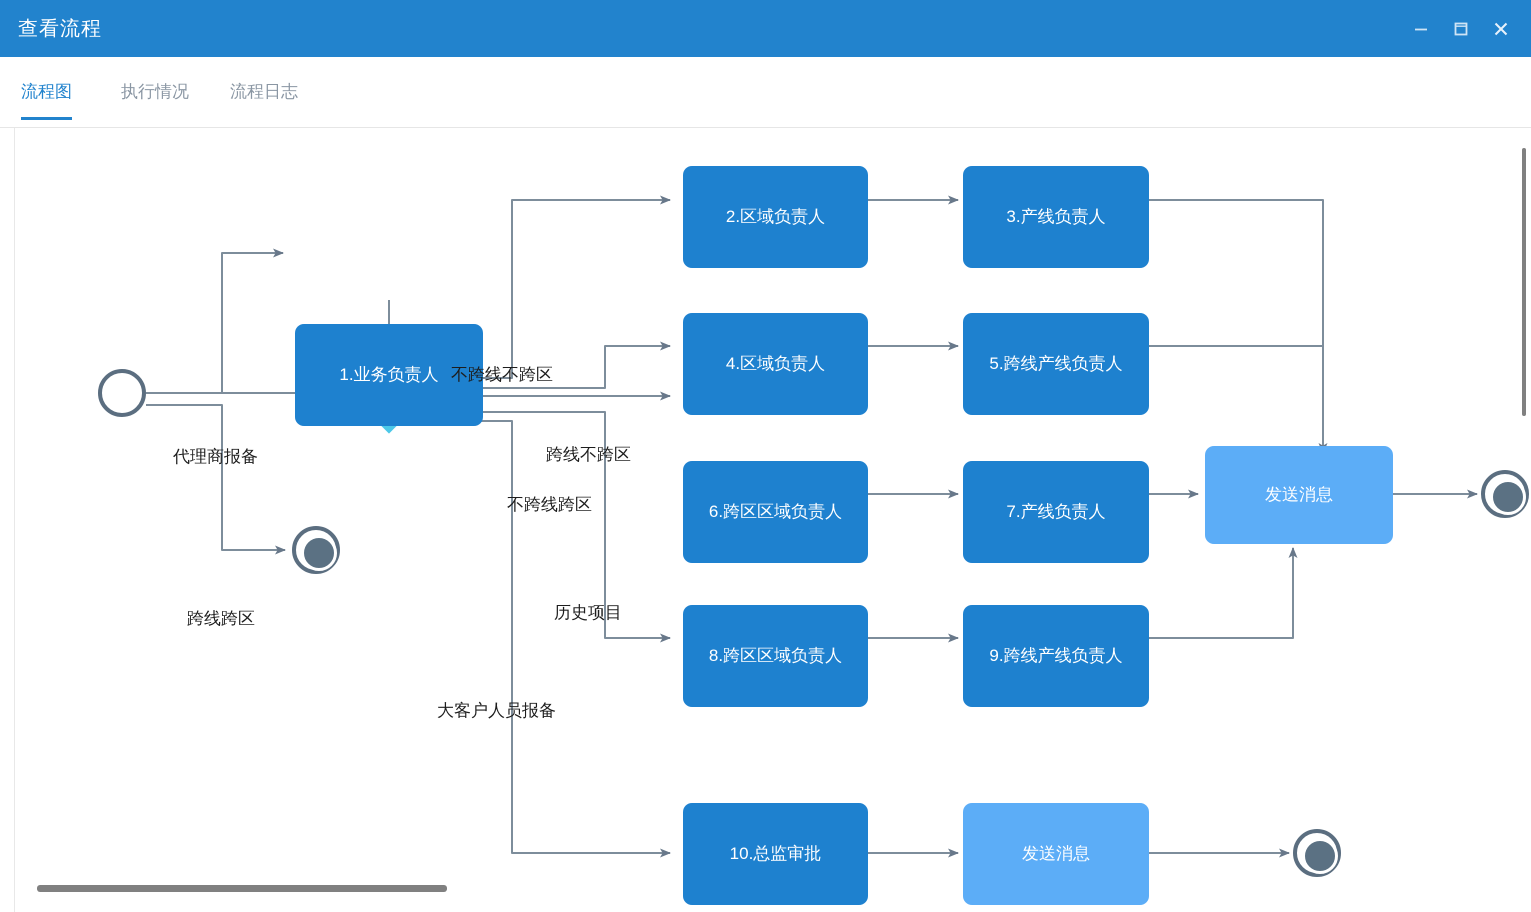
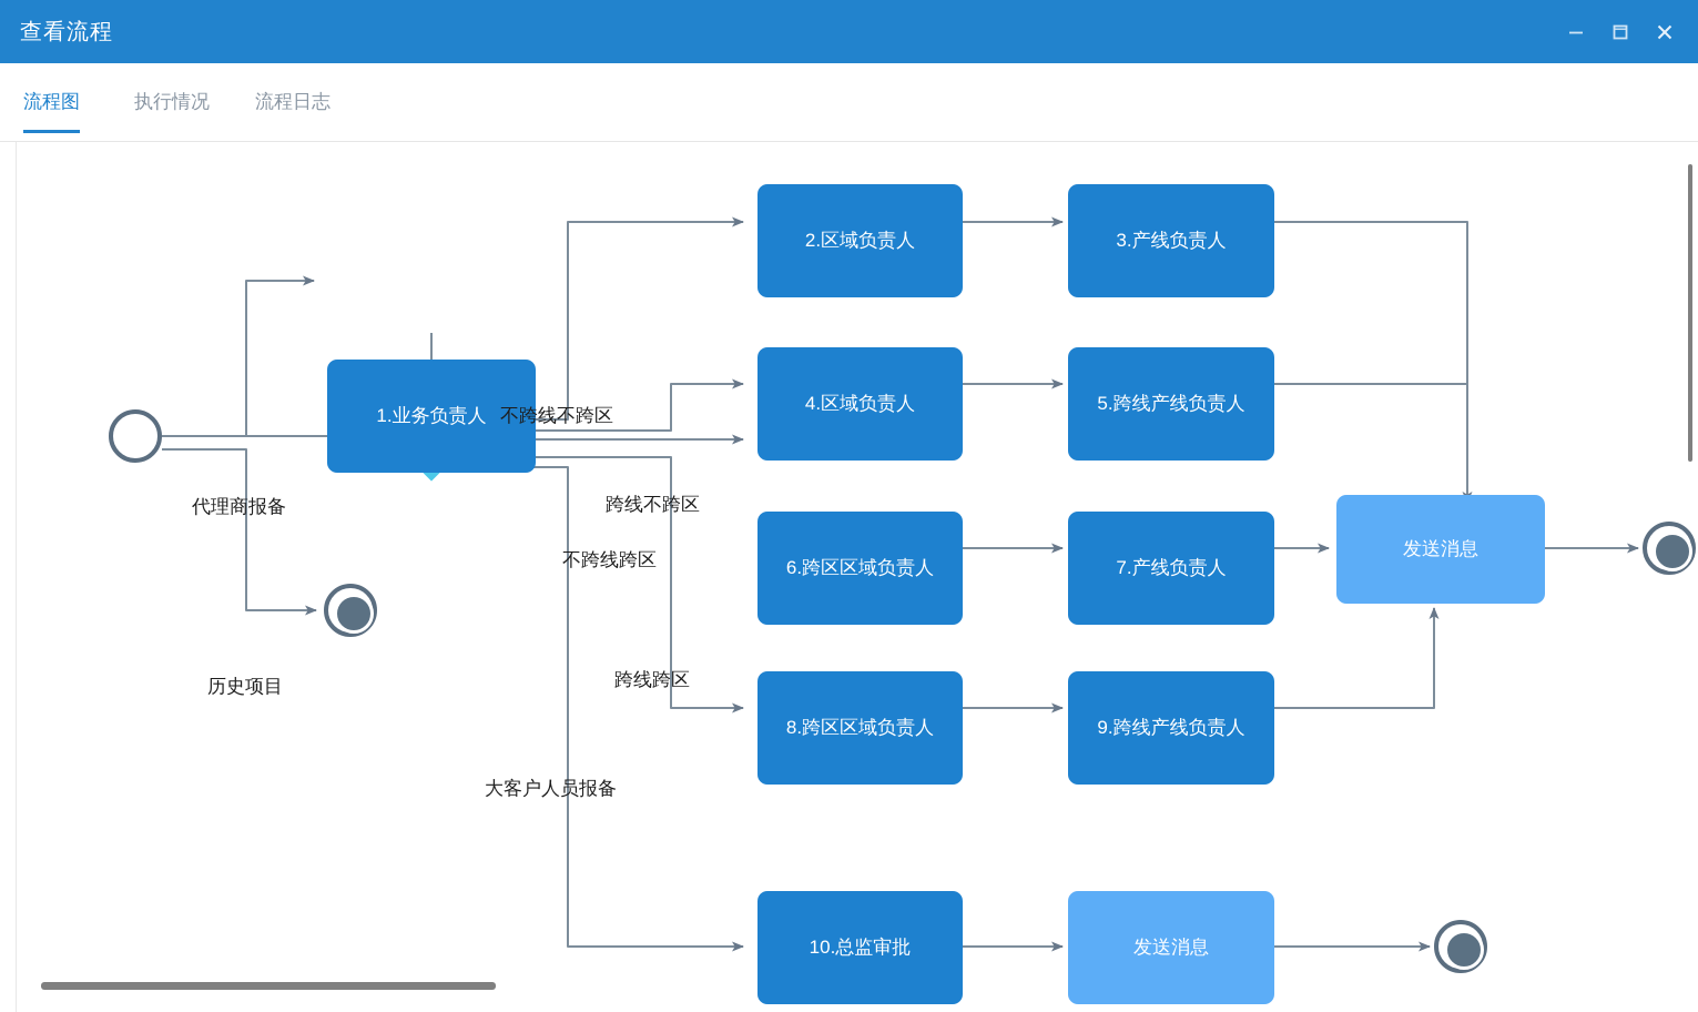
  查看流程
  流程图
  执行情况
  流程日志
  1.业务负责人
  2.区域负责人
  3.产线负责人
  4.区域负责人
  5.跨线产线负责人
  6.跨区区域负责人
  7.产线负责人
  8.跨区区域负责人
  9.跨线产线负责人
  10.总监审批
  发送消息
  发送消息
  代理商报备
- 跨线跨区
+ 历史项目
  不跨线不跨区
  跨线不跨区
  不跨线跨区
- 历史项目
+ 跨线跨区
  大客户人员报备
